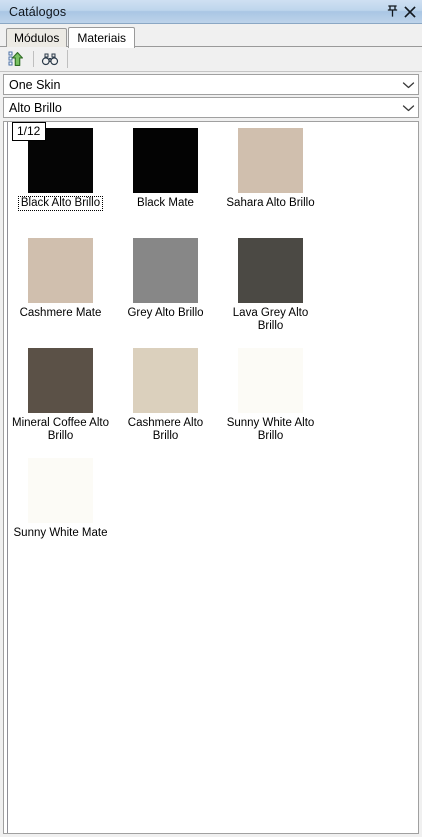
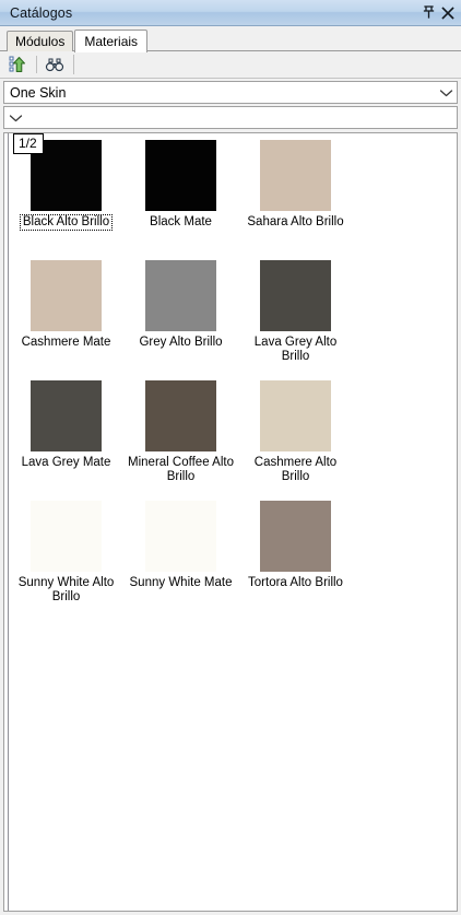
  Catálogos
  Módulos
  Materiais
  One Skin
- Alto Brillo
  Black Alto Brillo
  Black Mate
  Sahara Alto Brillo
  Cashmere Mate
  Grey Alto Brillo
  Lava Grey Alto Brillo
+ Lava Grey Mate
  Mineral Coffee Alto Brillo
  Cashmere Alto Brillo
  Sunny White Alto Brillo
  Sunny White Mate
+ Tortora Alto Brillo
- 1/12
+ 1/2
